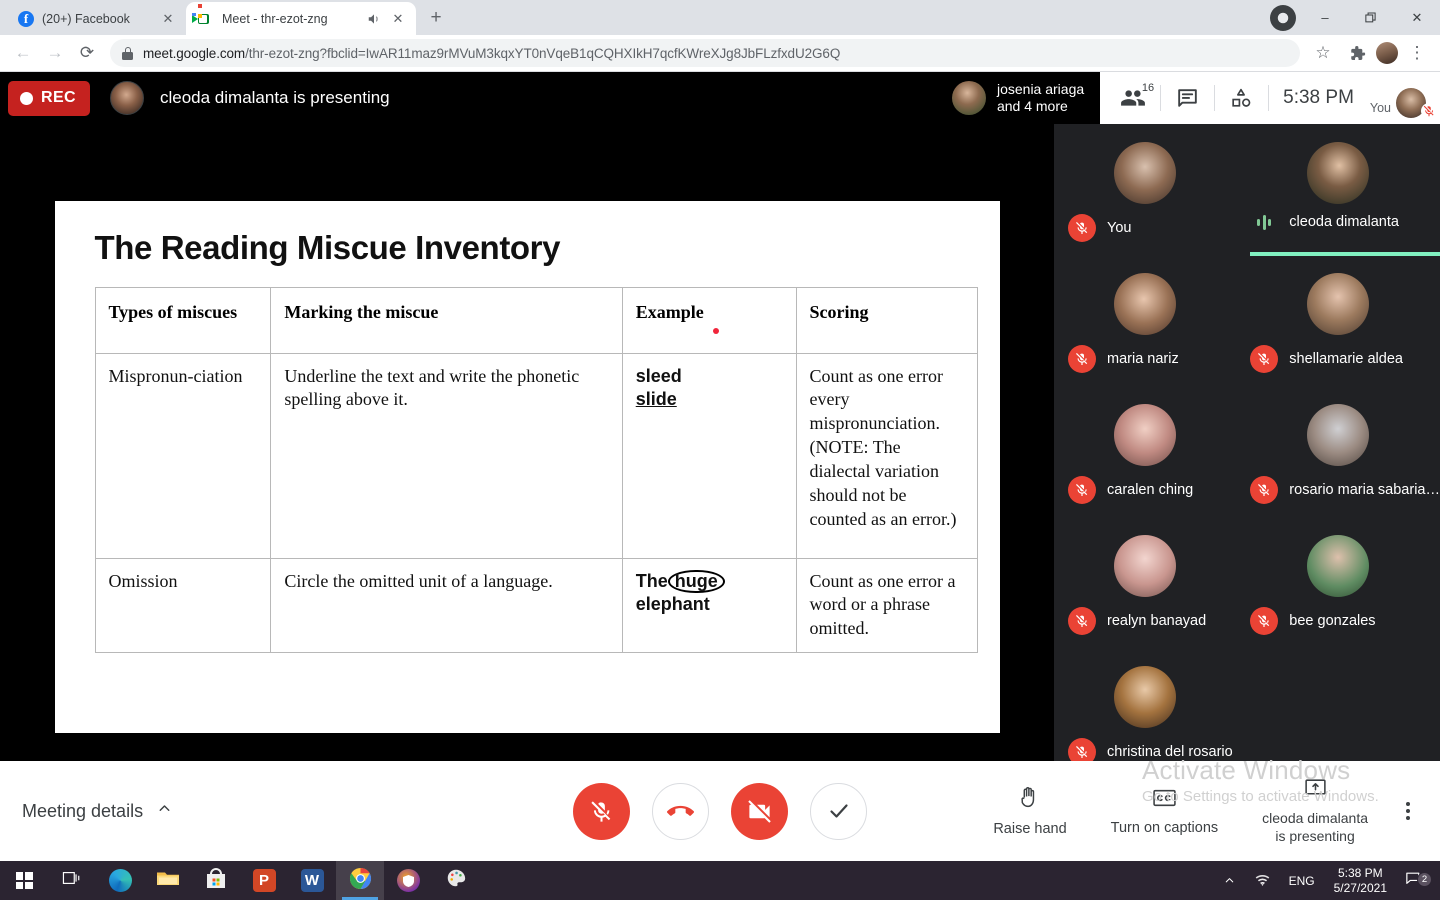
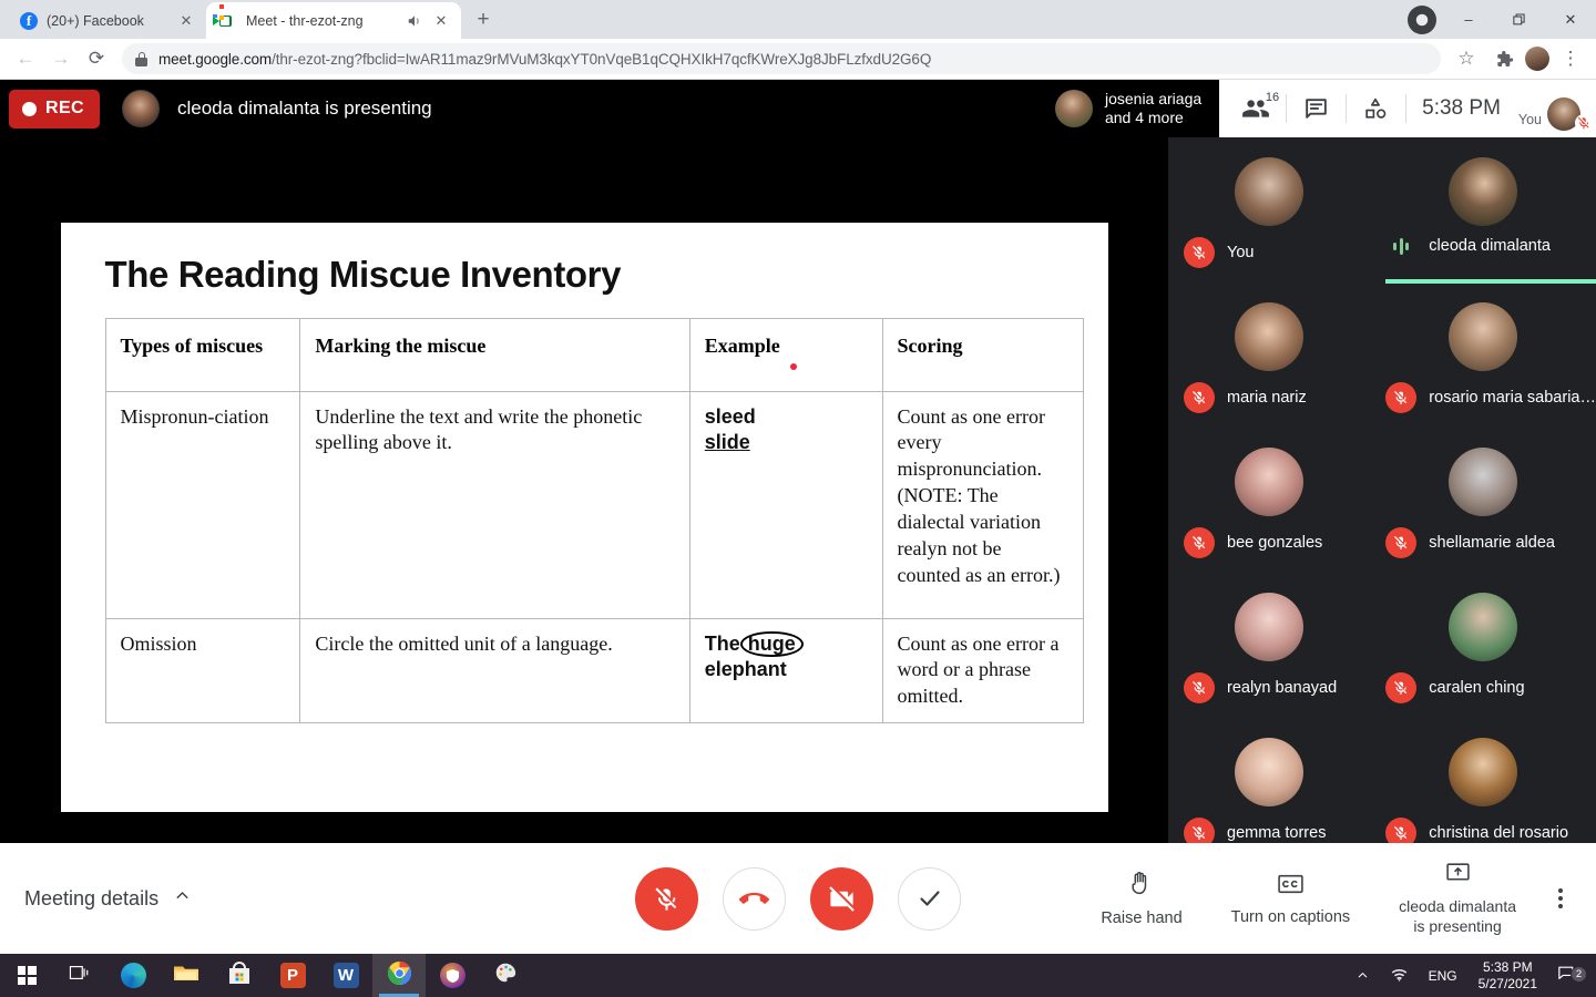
  f
  (20+) Facebook
  ✕
  Meet - thr-ezot-zng
  ✕
  +
  –
  ✕
  ←
  →
  ⟳
  meet.google.com/thr-ezot-zng?fbclid=IwAR11maz9rMVuM3kqxYT0nVqeB1qCQHXIkH7qcfKWreXJg8JbFLzfxdU2G6Q
  ☆
  ⋮
  REC
  cleoda dimalanta is presenting
  josenia ariaga
  and 4 more
  16
  5:38 PM
  You
  The Reading Miscue Inventory
  Types of miscues	Marking the miscue	Example	Scoring
- Mispronun-ciation	Underline the text and write the phonetic spelling above it.	sleed slide	Count as one error every mispronunciation. (NOTE: The dialectal variation should not be counted as an error.)
+ Mispronun-ciation	Underline the text and write the phonetic spelling above it.	sleed slide	Count as one error every mispronunciation. (NOTE: The dialectal variation realyn not be counted as an error.)
  Omission	Circle the omitted unit of a language.	The huge elephant	Count as one error a word or a phrase omitted.
  You
  cleoda dimalanta
  maria nariz
- shellamarie aldea
+ rosario maria sabaria…
- caralen ching
+ bee gonzales
- rosario maria sabaria…
+ shellamarie aldea
  realyn banayad
- bee gonzales
+ caralen ching
+ gemma torres
  christina del rosario
  Meeting details
  Raise hand
  Turn on captions
  cleoda dimalanta
  is presenting
- Activate Windows
- Go to Settings to activate Windows.
  P
  W
  ENG
  5:38 PM
  5/27/2021
  2
